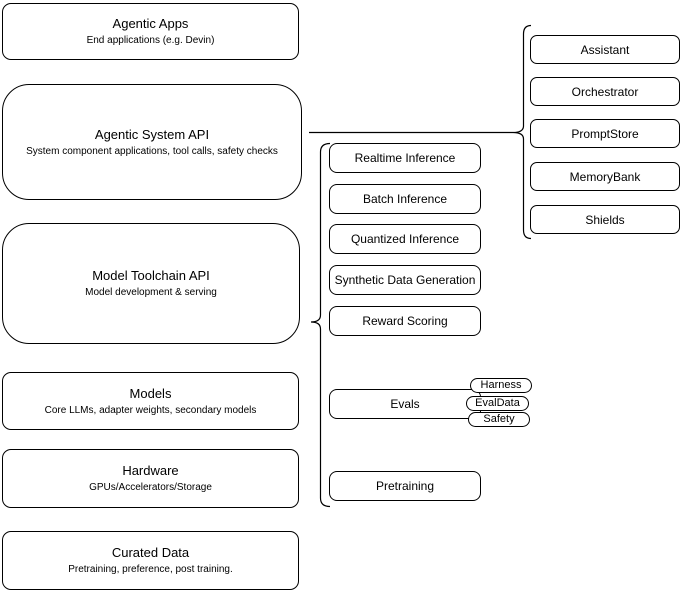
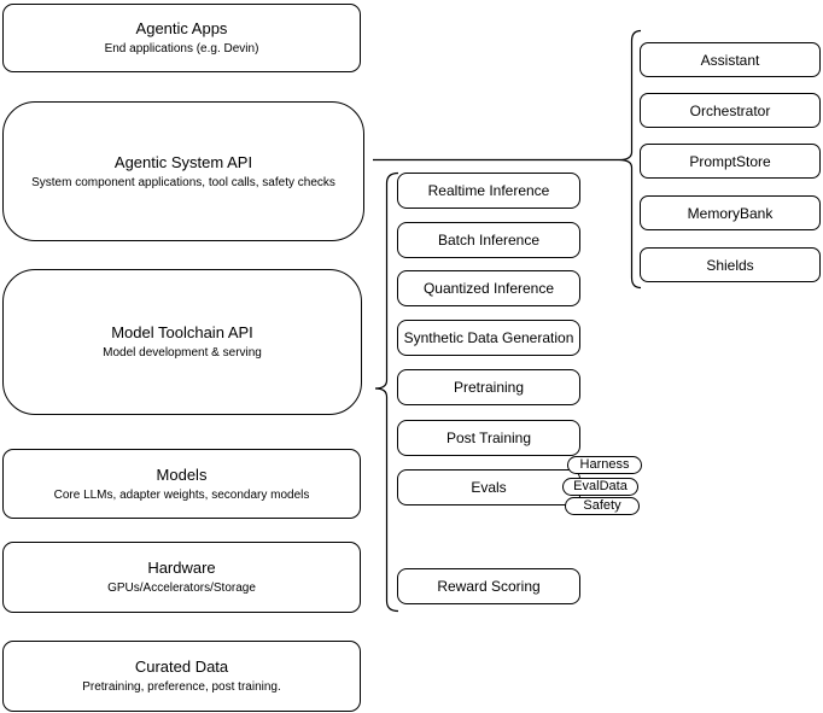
  Agentic Apps
  End applications (e.g. Devin)
  Agentic System API
  System component applications, tool calls, safety checks
  Model Toolchain API
  Model development & serving
  Models
  Core LLMs, adapter weights, secondary models
  Hardware
  GPUs/Accelerators/Storage
  Curated Data
  Pretraining, preference, post training.
  Realtime Inference
  Batch Inference
  Quantized Inference
  Synthetic Data Generation
- Reward Scoring
+ Pretraining
+ Post Training
  Evals
- Pretraining
+ Reward Scoring
  Harness
  EvalData
  Safety
  Assistant
  Orchestrator
  PromptStore
  MemoryBank
  Shields
